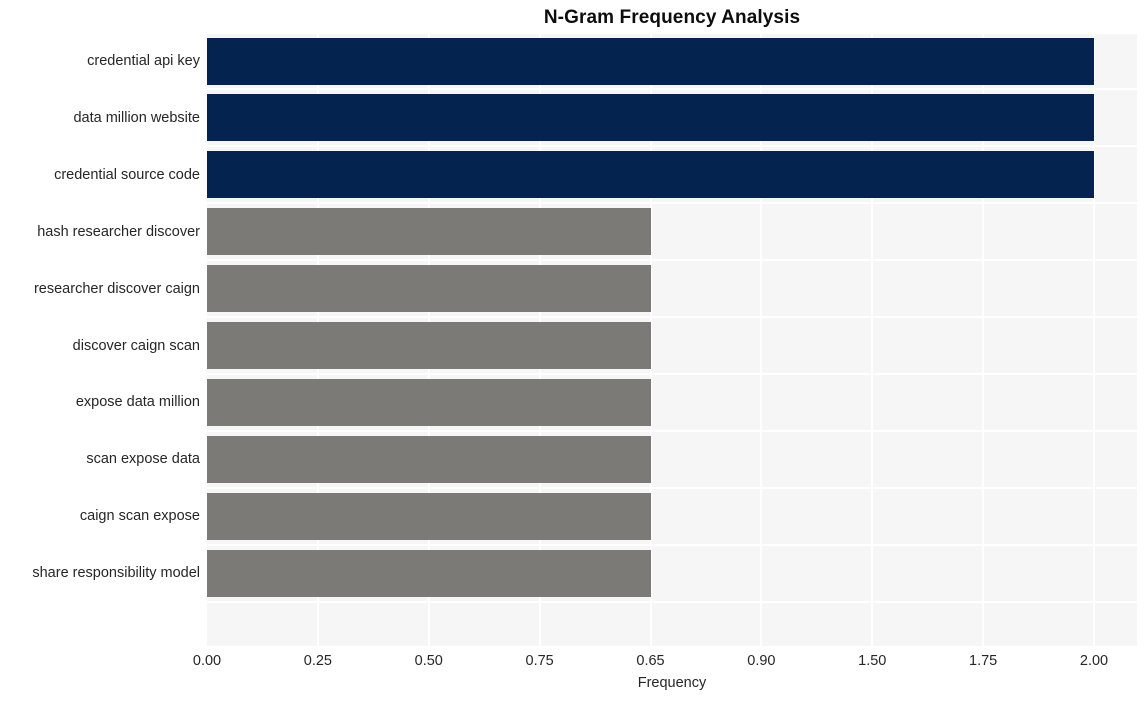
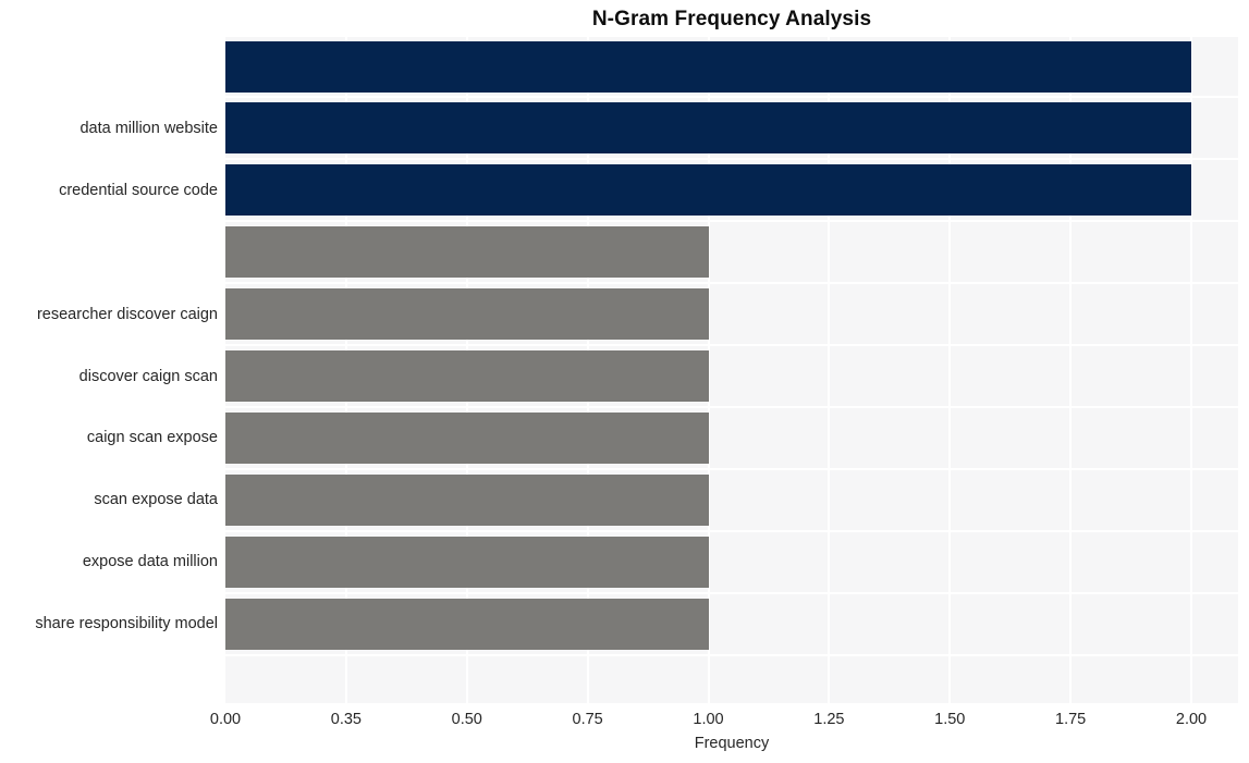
  N-Gram Frequency Analysis
- credential api key
  data million website
  credential source code
- hash researcher discover
  researcher discover caign
  discover caign scan
- expose data million
+ caign scan expose
  scan expose data
- caign scan expose
+ expose data million
  share responsibility model
  0.00
- 0.25
+ 0.35
  0.50
  0.75
- 0.65
+ 1.00
- 0.90
+ 1.25
  1.50
  1.75
  2.00
  Frequency
